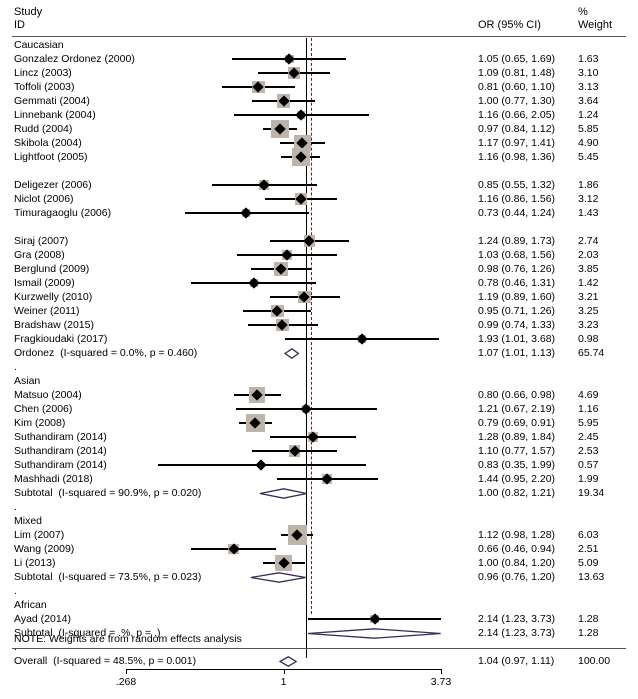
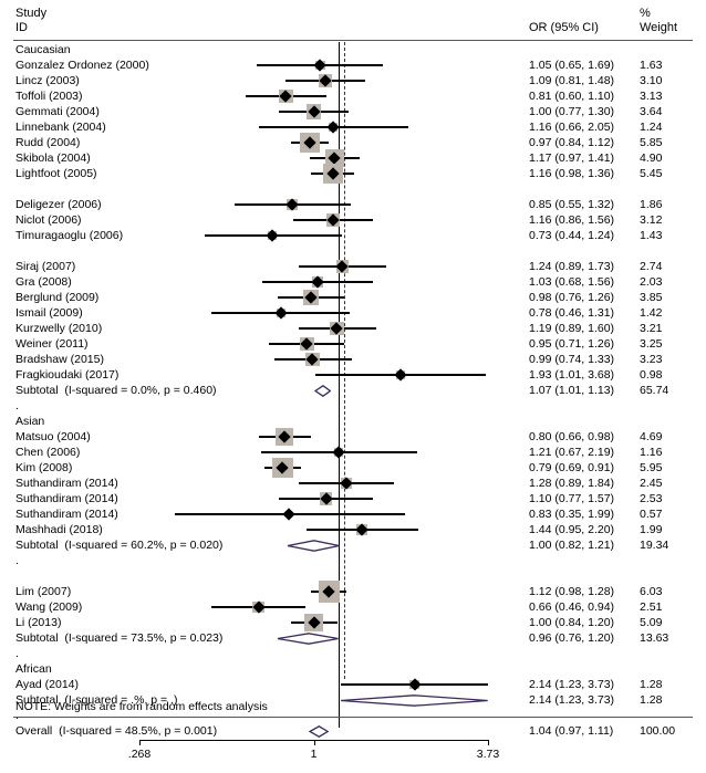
  Study
  ID
  OR (95% CI)
  %
  Weight
  Caucasian
  Gonzalez Ordonez (2000)
  1.05 (0.65, 1.69)
  1.63
  Lincz (2003)
  1.09 (0.81, 1.48)
  3.10
  Toffoli (2003)
  0.81 (0.60, 1.10)
  3.13
  Gemmati (2004)
  1.00 (0.77, 1.30)
  3.64
  Linnebank (2004)
  1.16 (0.66, 2.05)
  1.24
  Rudd (2004)
  0.97 (0.84, 1.12)
  5.85
  Skibola (2004)
  1.17 (0.97, 1.41)
  4.90
  Lightfoot (2005)
  1.16 (0.98, 1.36)
  5.45
  Deligezer (2006)
  0.85 (0.55, 1.32)
  1.86
  Niclot (2006)
  1.16 (0.86, 1.56)
  3.12
  Timuragaoglu (2006)
  0.73 (0.44, 1.24)
  1.43
  Siraj (2007)
  1.24 (0.89, 1.73)
  2.74
  Gra (2008)
  1.03 (0.68, 1.56)
  2.03
  Berglund (2009)
  0.98 (0.76, 1.26)
  3.85
  Ismail (2009)
  0.78 (0.46, 1.31)
  1.42
  Kurzwelly (2010)
  1.19 (0.89, 1.60)
  3.21
  Weiner (2011)
  0.95 (0.71, 1.26)
  3.25
  Bradshaw (2015)
  0.99 (0.74, 1.33)
  3.23
  Fragkioudaki (2017)
  1.93 (1.01, 3.68)
  0.98
- Ordonez (I-squared = 0.0%, p = 0.460)
+ Subtotal (I-squared = 0.0%, p = 0.460)
  1.07 (1.01, 1.13)
  65.74
  .
  Asian
  Matsuo (2004)
  0.80 (0.66, 0.98)
  4.69
  Chen (2006)
  1.21 (0.67, 2.19)
  1.16
  Kim (2008)
  0.79 (0.69, 0.91)
  5.95
  Suthandiram (2014)
  1.28 (0.89, 1.84)
  2.45
  Suthandiram (2014)
  1.10 (0.77, 1.57)
  2.53
  Suthandiram (2014)
  0.83 (0.35, 1.99)
  0.57
  Mashhadi (2018)
  1.44 (0.95, 2.20)
  1.99
- Subtotal (I-squared = 90.9%, p = 0.020)
+ Subtotal (I-squared = 60.2%, p = 0.020)
  1.00 (0.82, 1.21)
  19.34
  .
- Mixed
  Lim (2007)
  1.12 (0.98, 1.28)
  6.03
  Wang (2009)
  0.66 (0.46, 0.94)
  2.51
  Li (2013)
  1.00 (0.84, 1.20)
  5.09
  Subtotal (I-squared = 73.5%, p = 0.023)
  0.96 (0.76, 1.20)
  13.63
  .
  African
  Ayad (2014)
  2.14 (1.23, 3.73)
  1.28
  Subtotal (I-squared = .%, p = .)
  2.14 (1.23, 3.73)
  1.28
  .
  Overall (I-squared = 48.5%, p = 0.001)
  1.04 (0.97, 1.11)
  100.00
  NOTE: Weights are from random effects analysis
  .268
  1
  3.73
